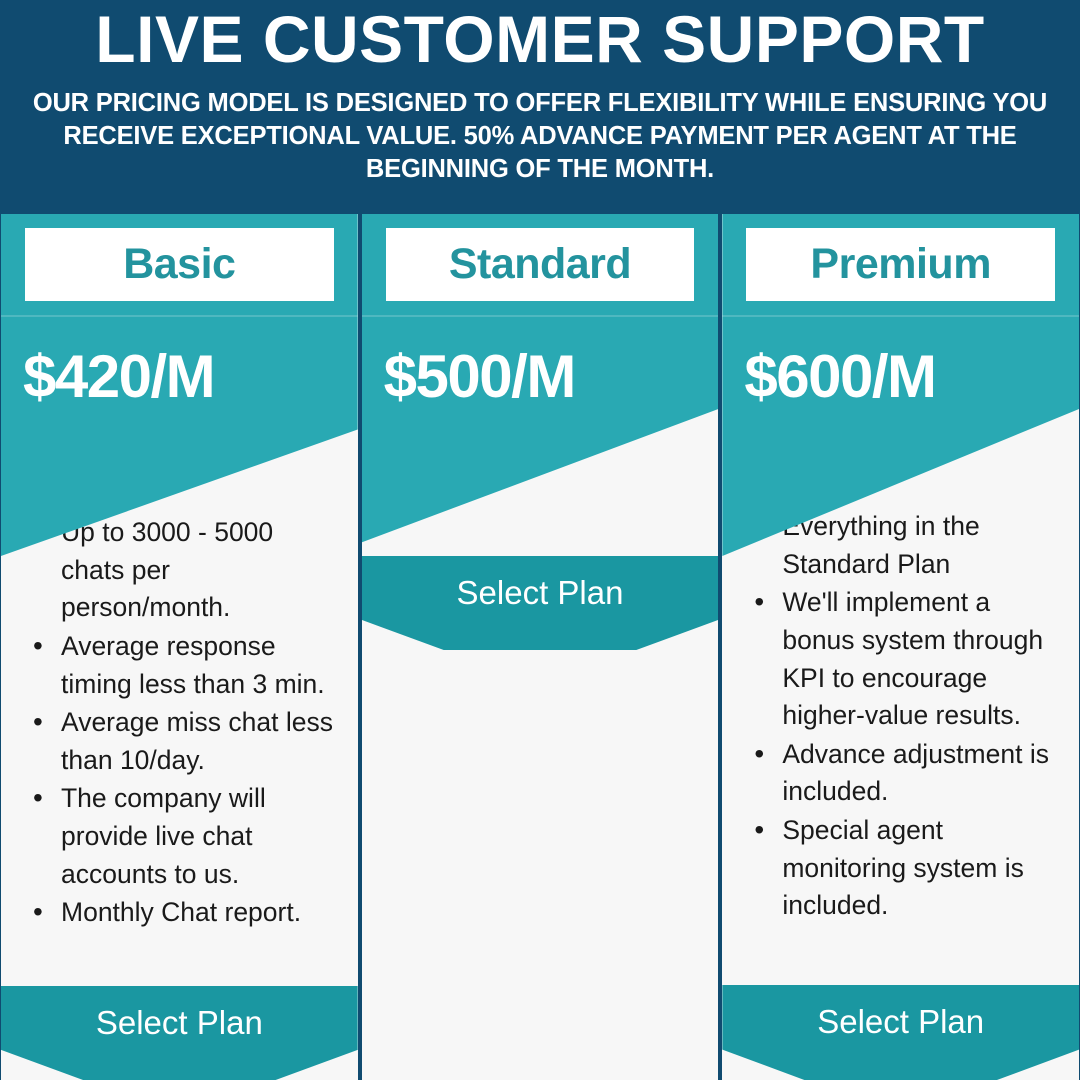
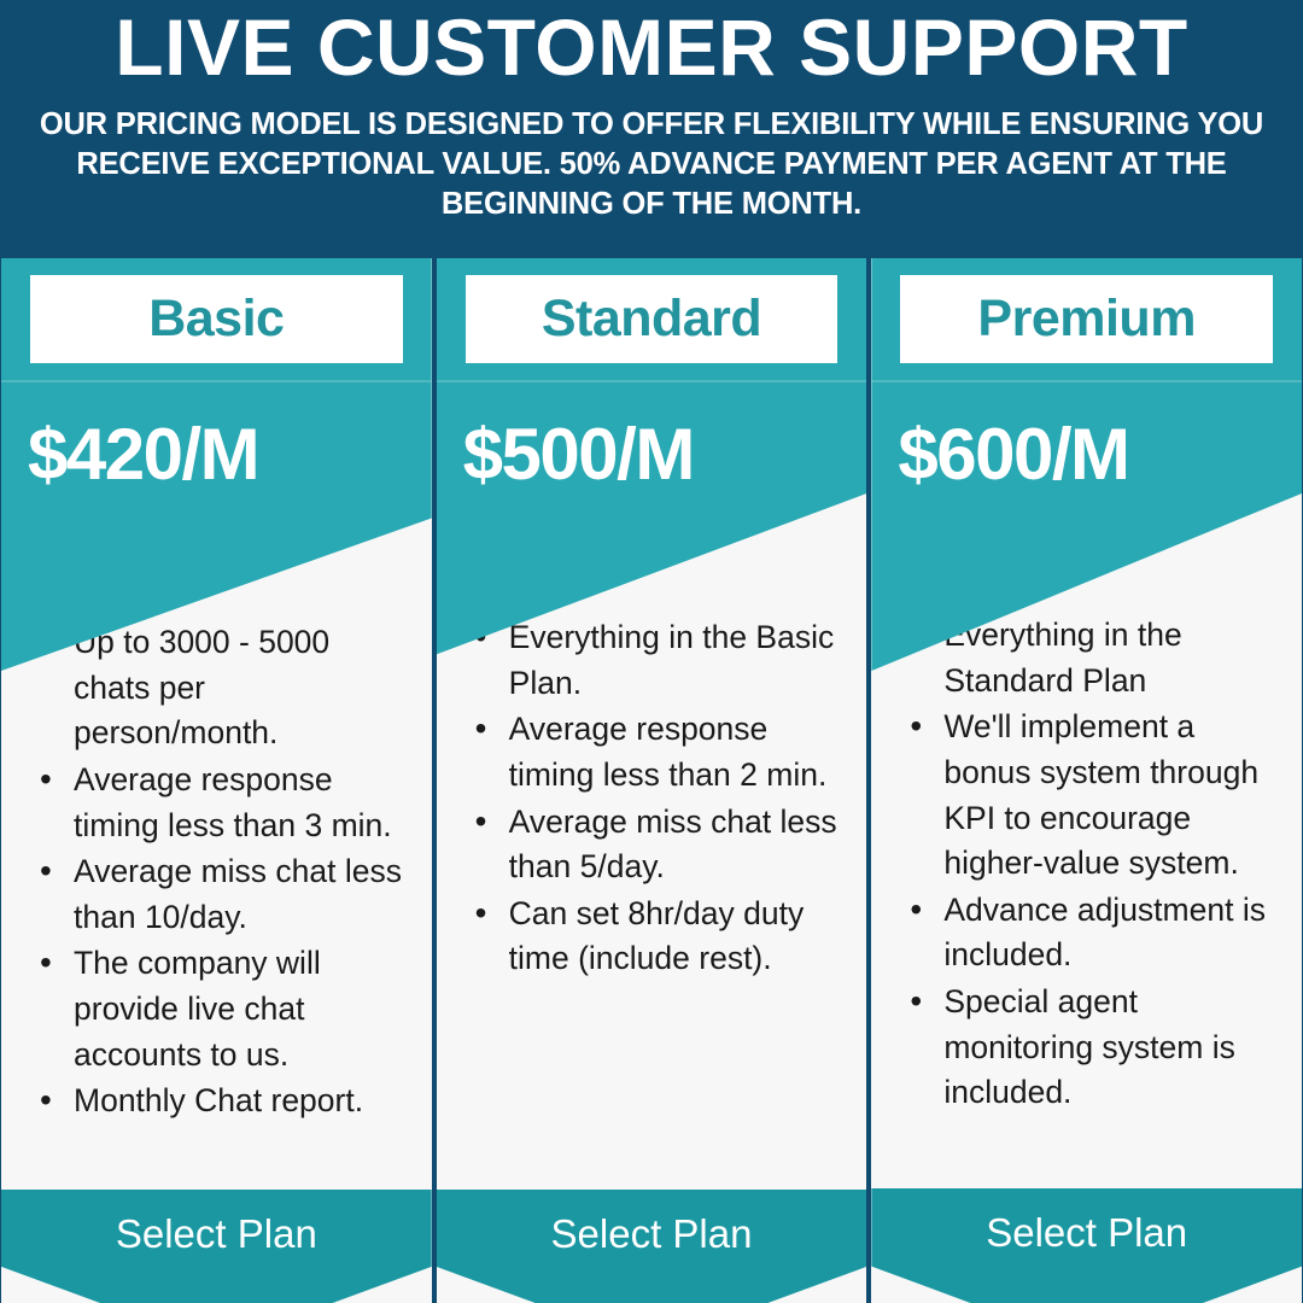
  LIVE CUSTOMER SUPPORT
  OUR PRICING MODEL IS DESIGNED TO OFFER FLEXIBILITY WHILE ENSURING YOU RECEIVE EXCEPTIONAL VALUE. 50% ADVANCE PAYMENT PER AGENT AT THE BEGINNING OF THE MONTH.
  Basic
  $420/M
  Up to 3000 - 5000 chats per person/month.
  Average response timing less than 3 min.
  Average miss chat less than 10/day.
  The company will provide live chat accounts to us.
  Monthly Chat report.
  Select Plan
  Standard
  $500/M
+ Everything in the Basic Plan.
+ Average response timing less than 2 min.
+ Average miss chat less than 5/day.
+ Can set 8hr/day duty time (include rest).
  Select Plan
  Premium
  $600/M
  verything in the Standard Plan
- We'll implement a bonus system through KPI to encourage higher-value results.
+ We'll implement a bonus system through KPI to encourage higher-value system.
  Advance adjustment is included.
  Special agent monitoring system is included.
  Select Plan
